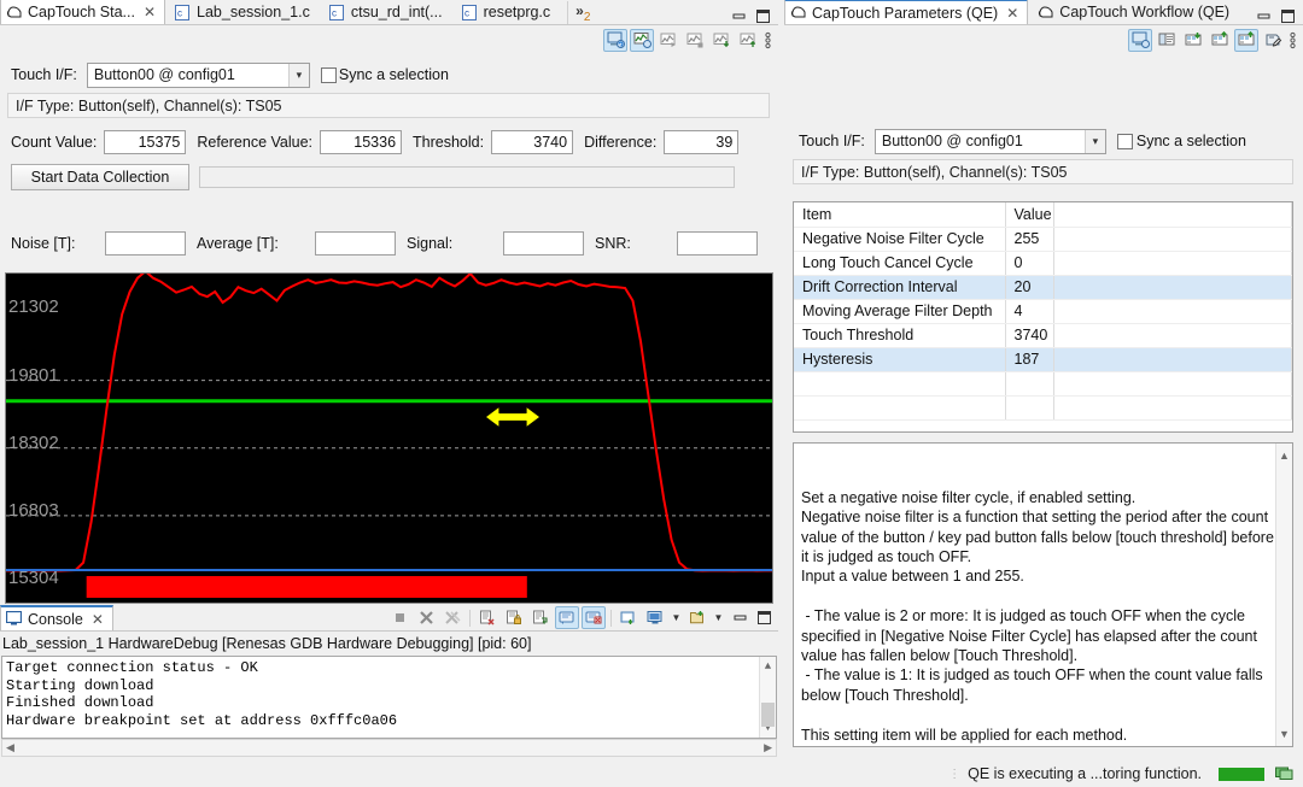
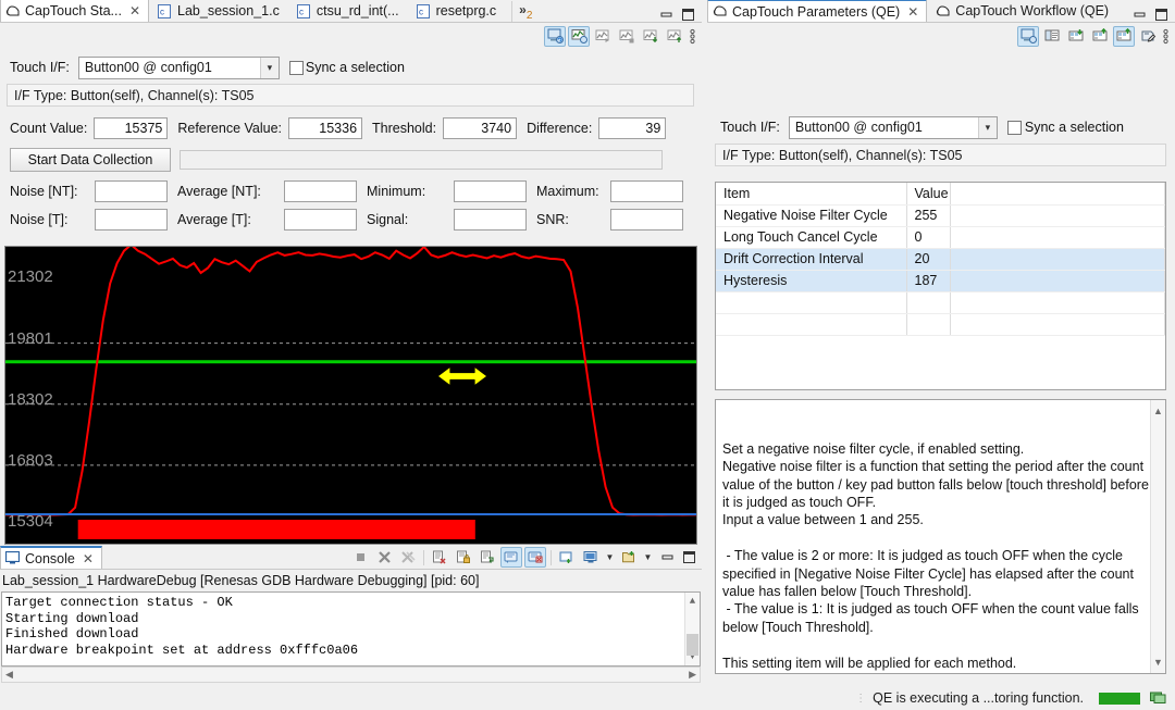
  CapTouch Sta...
  ✕
  c
  Lab_session_1.c
  c
  ctsu_rd_int(...
  c
  resetprg.c
  »
  2
  Touch I/F:
  Button00 @ config01
  ▾
  Sync a selection
  I/F Type: Button(self), Channel(s): TS05
  Count Value:
  15375
  Reference Value:
  15336
  Threshold:
  3740
  Difference:
  39
  Start Data Collection
+ Noise [NT]:
+ Average [NT]:
+ Minimum:
+ Maximum:
  Noise [T]:
  Average [T]:
  Signal:
  SNR:
  21302
  19801
  18302
  16803
  15304
  Console
  ✕
  ▼
  ▼
  Lab_session_1 HardwareDebug [Renesas GDB Hardware Debugging] [pid: 60]
  Target connection status - OK
  Starting download
  Finished download
  Hardware breakpoint set at address 0xfffc0a06
  ▲
  ▼
  ◀
  ▶
  CapTouch Parameters (QE)
  ✕
  CapTouch Workflow (QE)
  Touch I/F:
  Button00 @ config01
  ▾
  Sync a selection
  I/F Type: Button(self), Channel(s): TS05
  Item	Value
  Negative Noise Filter Cycle	255
  Long Touch Cancel Cycle	0
  Drift Correction Interval	20
- Moving Average Filter Depth	4
- Touch Threshold	3740
  Hysteresis	187
  Set a negative noise filter cycle, if enabled setting.
  Negative noise filter is a function that setting the period after the count value of the button / key pad button falls below [touch threshold] before it is judged as touch OFF.
  Input a value between 1 and 255.
  - The value is 2 or more: It is judged as touch OFF when the cycle specified in [Negative Noise Filter Cycle] has elapsed after the count value has fallen below [Touch Threshold].
  - The value is 1: It is judged as touch OFF when the count value falls below [Touch Threshold].
  This setting item will be applied for each method.
  ▲
  ▼
  ⋮
  QE is executing a ...toring function.
